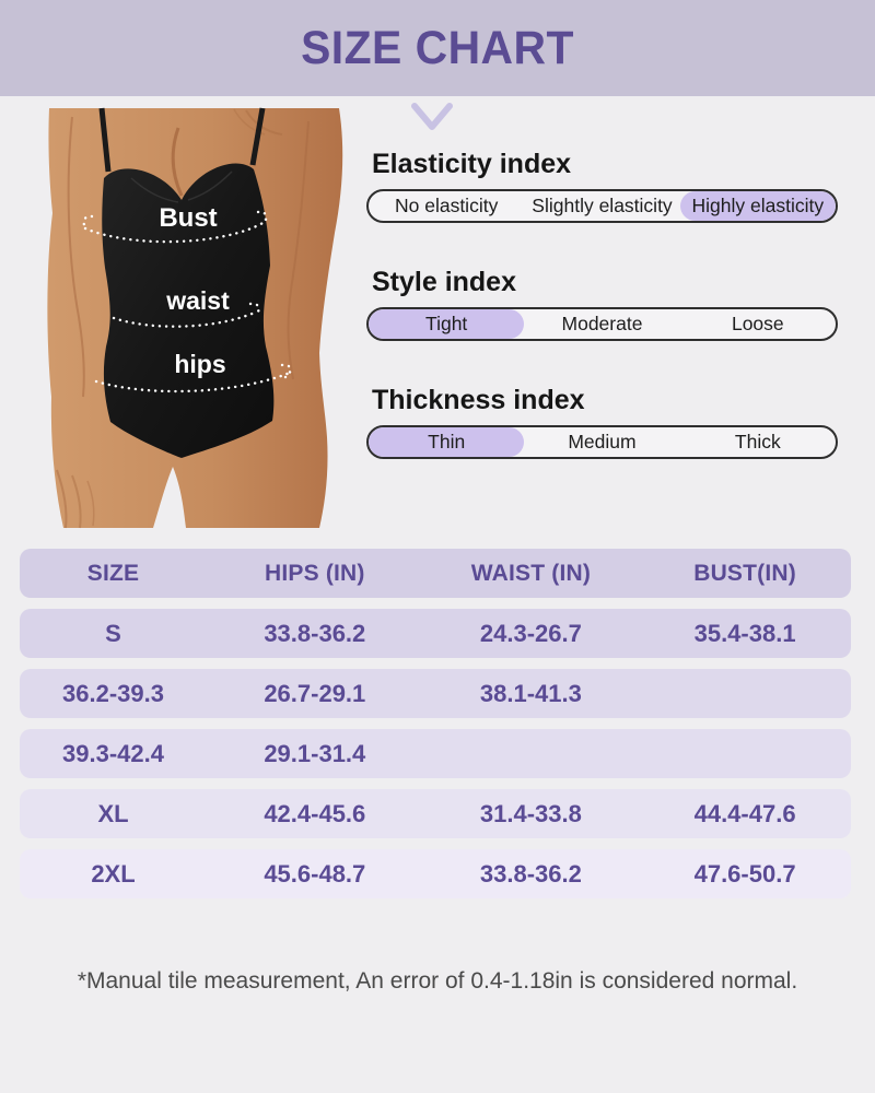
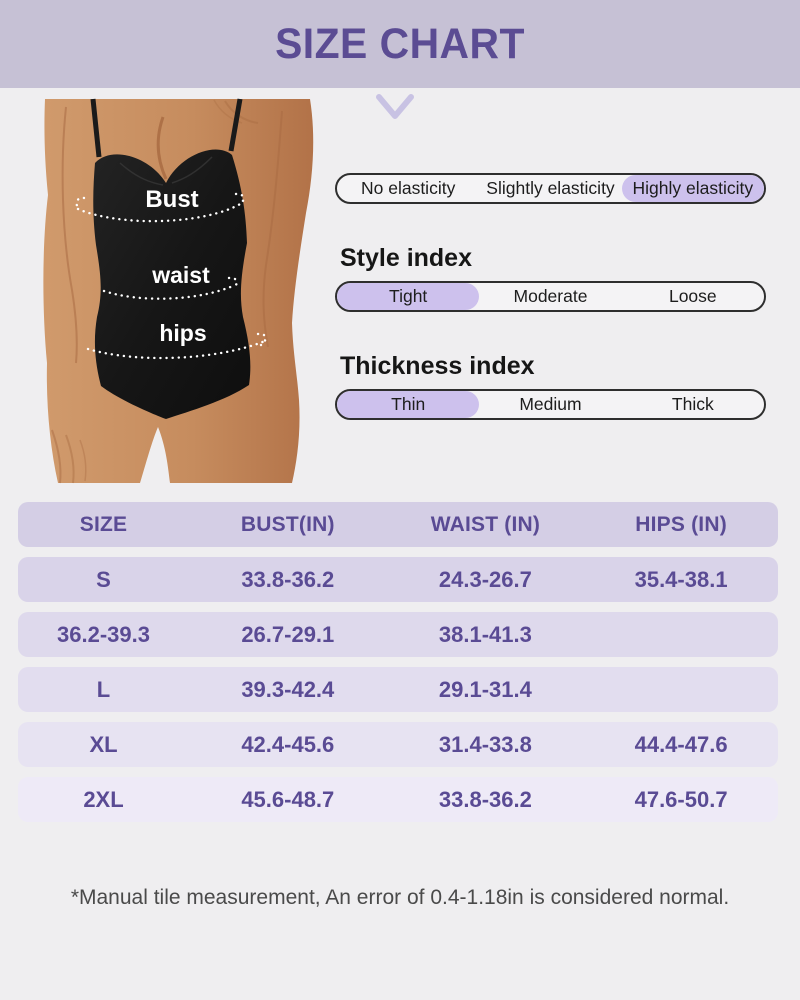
  SIZE CHART
  Bust
  waist
  hips
- Elasticity index
  No elasticity
  Slightly elasticity
  Highly elasticity
  Style index
  Tight
  Moderate
  Loose
  Thickness index
  Thin
  Medium
  Thick
  SIZE
- HIPS (IN)
+ BUST(IN)
  WAIST (IN)
- BUST(IN)
+ HIPS (IN)
  S
  33.8-36.2
  24.3-26.7
  35.4-38.1
  36.2-39.3
  26.7-29.1
  38.1-41.3
+ L
  39.3-42.4
  29.1-31.4
  XL
  42.4-45.6
  31.4-33.8
  44.4-47.6
  2XL
  45.6-48.7
  33.8-36.2
  47.6-50.7
  *Manual tile measurement, An error of 0.4-1.18in is considered normal.
